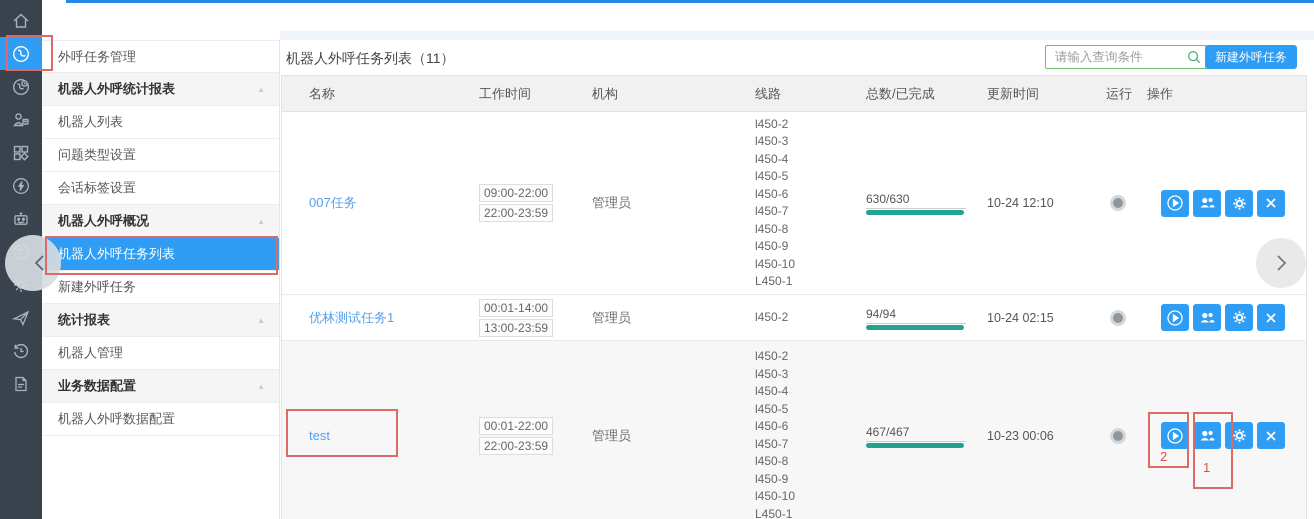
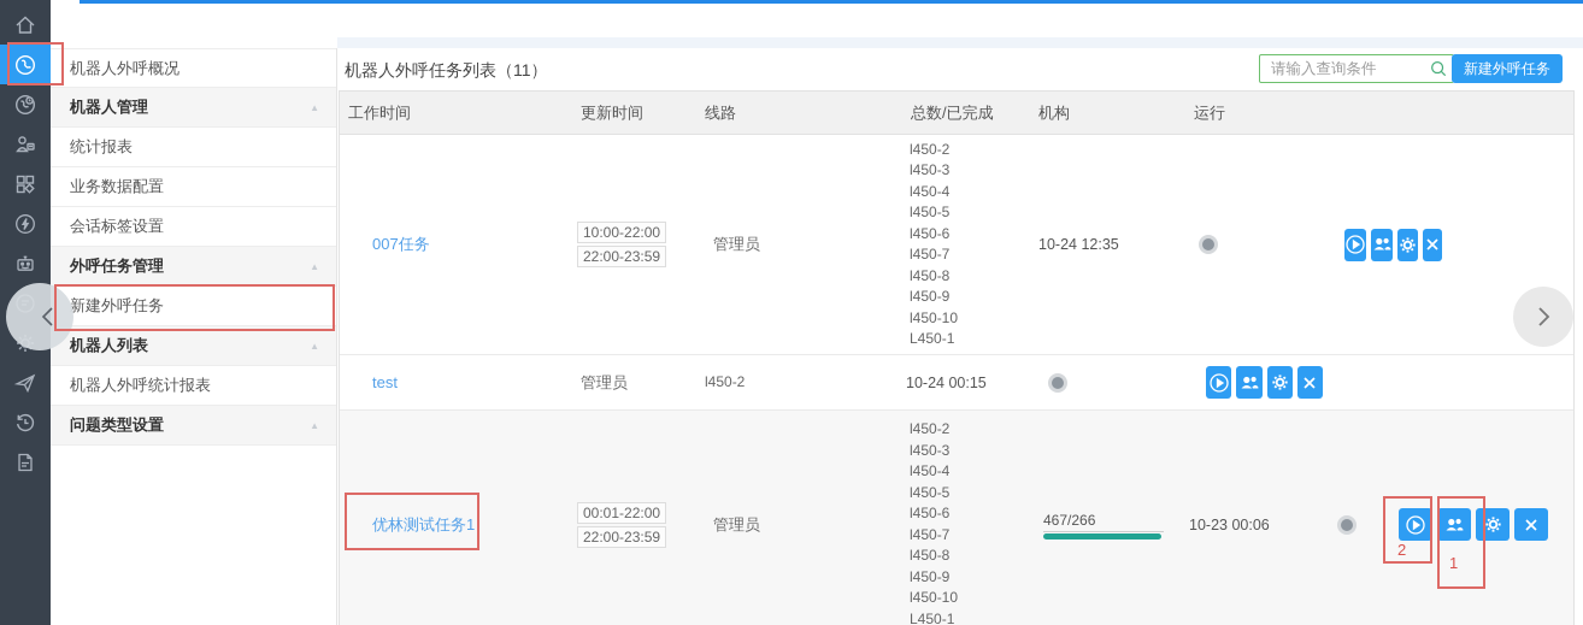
- 外呼任务管理
+ 机器人外呼概况
- 机器人外呼统计报表
+ 机器人管理
  ▲
- 机器人列表
+ 统计报表
- 问题类型设置
+ 业务数据配置
  会话标签设置
- 机器人外呼概况
+ 外呼任务管理
  ▲
- 机器人外呼任务列表
  新建外呼任务
- 统计报表
+ 机器人列表
  ▲
- 机器人管理
+ 机器人外呼统计报表
- 业务数据配置
+ 问题类型设置
  ▲
- 机器人外呼数据配置
  机器人外呼任务列表（11）
  请输入查询条件
  新建外呼任务
- 名称
  工作时间
- 机构
+ 更新时间
  线路
  总数/已完成
- 更新时间
+ 机构
  运行
- 操作
  007任务
- 09:00-22:00
+ 10:00-22:00
  22:00-23:59
  管理员
  l450-2
  l450-3
  l450-4
  l450-5
  l450-6
  l450-7
  l450-8
  l450-9
  l450-10
  L450-1
- 630/630
- 10-24 12:10
+ 10-24 12:35
- 优林测试任务1
+ test
- 00:01-14:00
- 13:00-23:59
  管理员
  l450-2
- 94/94
- 10-24 02:15
+ 10-24 00:15
- test
+ 优林测试任务1
  00:01-22:00
  22:00-23:59
  管理员
  l450-2
  l450-3
  l450-4
  l450-5
  l450-6
  l450-7
  l450-8
  l450-9
  l450-10
  L450-1
- 467/467
+ 467/266
  10-23 00:06
  2
  1
